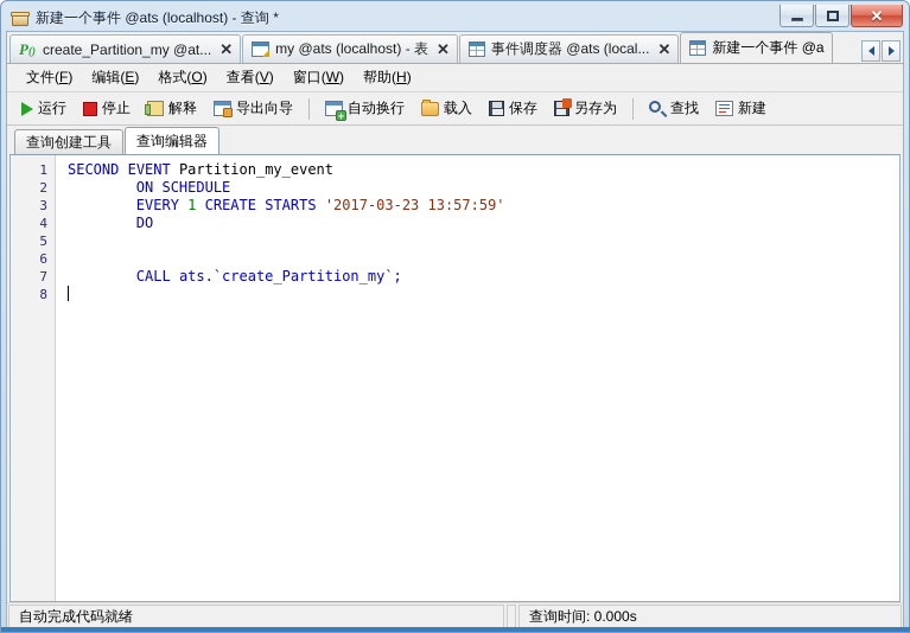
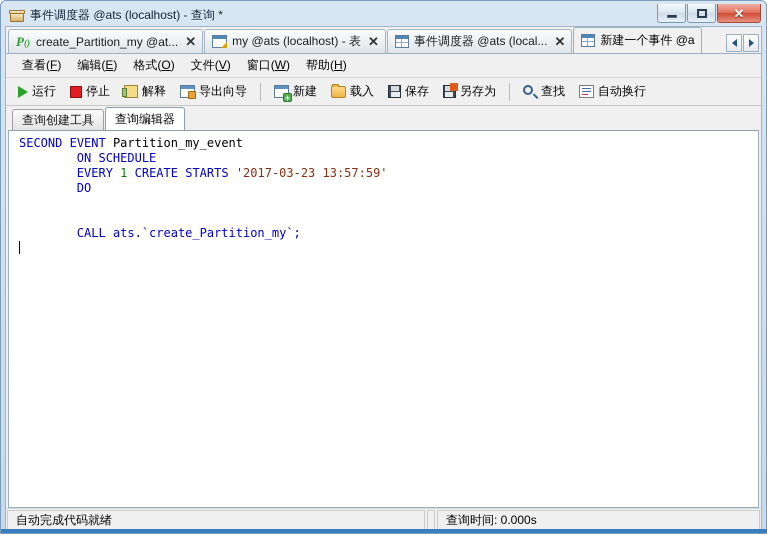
- 新建一个事件 @ats (localhost) - 查询 *
+ 事件调度器 @ats (localhost) - 查询 *
  ✕
  P()
  create_Partition_my @at...
  ✕
  my @ats (localhost) - 表
  ✕
  事件调度器 @ats (local...
  ✕
  新建一个事件 @a
- 文件(F)
+ 查看(F)
  编辑(E)
  格式(O)
- 查看(V)
+ 文件(V)
  窗口(W)
  帮助(H)
  运行
  停止
  解释
  导出向导
- 自动换行
+ 新建
  载入
  保存
  另存为
  查找
- 新建
+ 自动换行
  查询创建工具
  查询编辑器
- 1
- 2
- 3
- 4
- 5
- 6
- 7
- 8
  SECOND EVENT Partition_my_event
  ON SCHEDULE
  EVERY 1 CREATE STARTS '2017-03-23 13:57:59'
  DO
  CALL ats.`create_Partition_my`;
  自动完成代码就绪
  查询时间: 0.000s
